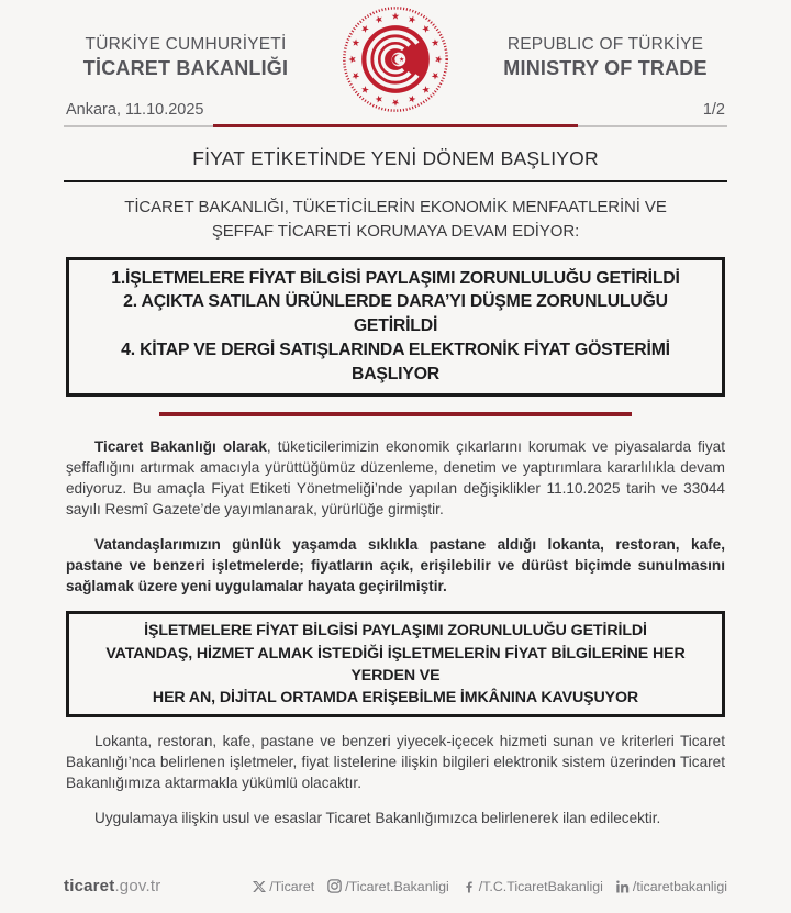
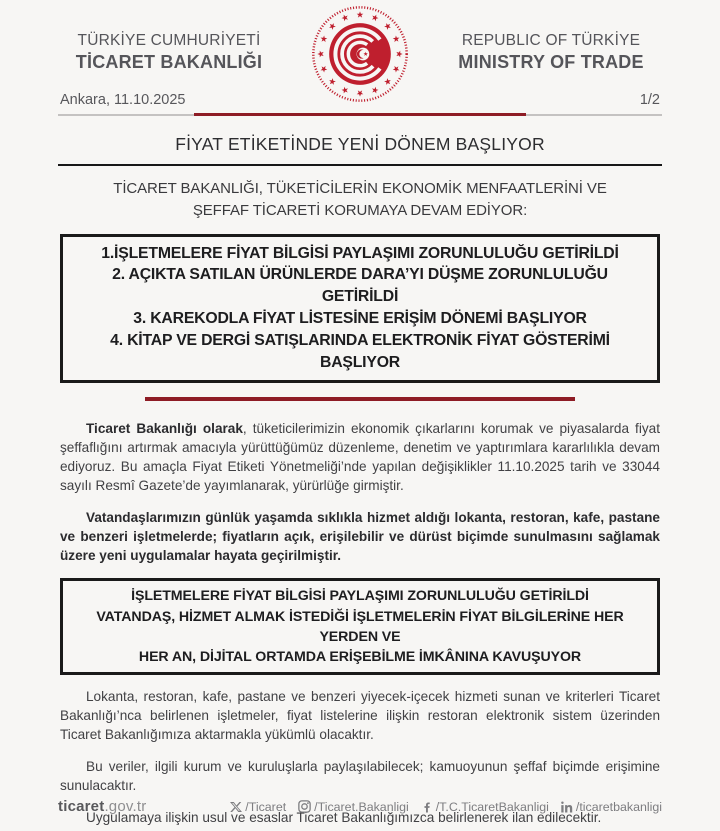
  TÜRKİYE CUMHURİYETİ
  TİCARET BAKANLIĞI
  REPUBLIC OF TÜRKİYE
  MINISTRY OF TRADE
  Ankara, 11.10.2025
  1/2
  FİYAT ETİKETİNDE YENİ DÖNEM BAŞLIYOR
  TİCARET BAKANLIĞI, TÜKETİCİLERİN EKONOMİK MENFAATLERİNİ VE
  ŞEFFAF TİCARETİ KORUMAYA DEVAM EDİYOR:
  1.İŞLETMELERE FİYAT BİLGİSİ PAYLAŞIMI ZORUNLULUĞU GETİRİLDİ
  2. AÇIKTA SATILAN ÜRÜNLERDE DARA’YI DÜŞME ZORUNLULUĞU
  GETİRİLDİ
+ 3. KAREKODLA FİYAT LİSTESİNE ERİŞİM DÖNEMİ BAŞLIYOR
  4. KİTAP VE DERGİ SATIŞLARINDA ELEKTRONİK FİYAT GÖSTERİMİ
  BAŞLIYOR
  Ticaret Bakanlığı olarak, tüketicilerimizin ekonomik çıkarlarını korumak ve piyasalarda fiyat şeffaflığını artırmak amacıyla yürüttüğümüz düzenleme, denetim ve yaptırımlara kararlılıkla devam ediyoruz. Bu amaçla Fiyat Etiketi Yönetmeliği’nde yapılan değişiklikler 11.10.2025 tarih ve 33044 sayılı Resmî Gazete’de yayımlanarak, yürürlüğe girmiştir.
- Vatandaşlarımızın günlük yaşamda sıklıkla pastane aldığı lokanta, restoran, kafe, pastane ve benzeri işletmelerde; fiyatların açık, erişilebilir ve dürüst biçimde sunulmasını sağlamak üzere yeni uygulamalar hayata geçirilmiştir.
+ Vatandaşlarımızın günlük yaşamda sıklıkla hizmet aldığı lokanta, restoran, kafe, pastane ve benzeri işletmelerde; fiyatların açık, erişilebilir ve dürüst biçimde sunulmasını sağlamak üzere yeni uygulamalar hayata geçirilmiştir.
  İŞLETMELERE FİYAT BİLGİSİ PAYLAŞIMI ZORUNLULUĞU GETİRİLDİ
  VATANDAŞ, HİZMET ALMAK İSTEDİĞİ İŞLETMELERİN FİYAT BİLGİLERİNE HER YERDEN VE
  HER AN, DİJİTAL ORTAMDA ERİŞEBİLME İMKÂNINA KAVUŞUYOR
- Lokanta, restoran, kafe, pastane ve benzeri yiyecek-içecek hizmeti sunan ve kriterleri Ticaret Bakanlığı’nca belirlenen işletmeler, fiyat listelerine ilişkin bilgileri elektronik sistem üzerinden Ticaret Bakanlığımıza aktarmakla yükümlü olacaktır.
+ Lokanta, restoran, kafe, pastane ve benzeri yiyecek-içecek hizmeti sunan ve kriterleri Ticaret Bakanlığı’nca belirlenen işletmeler, fiyat listelerine ilişkin restoran elektronik sistem üzerinden Ticaret Bakanlığımıza aktarmakla yükümlü olacaktır.
+ Bu veriler, ilgili kurum ve kuruluşlarla paylaşılabilecek; kamuoyunun şeffaf biçimde erişimine sunulacaktır.
  Uygulamaya ilişkin usul ve esaslar Ticaret Bakanlığımızca belirlenerek ilan edilecektir.
  ticaret.gov.tr
  /Ticaret
  /Ticaret.Bakanligi
  /T.C.TicaretBakanligi
  /ticaretbakanligi
